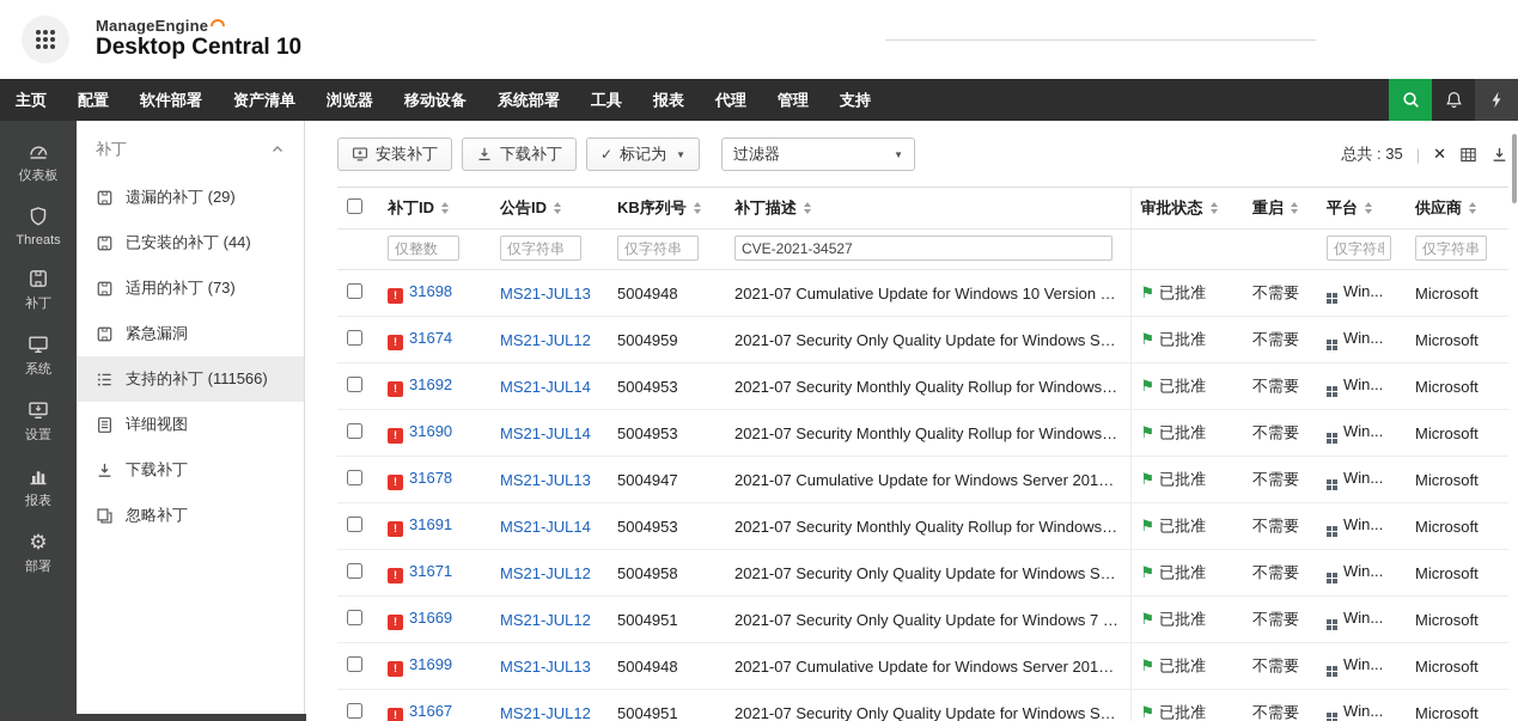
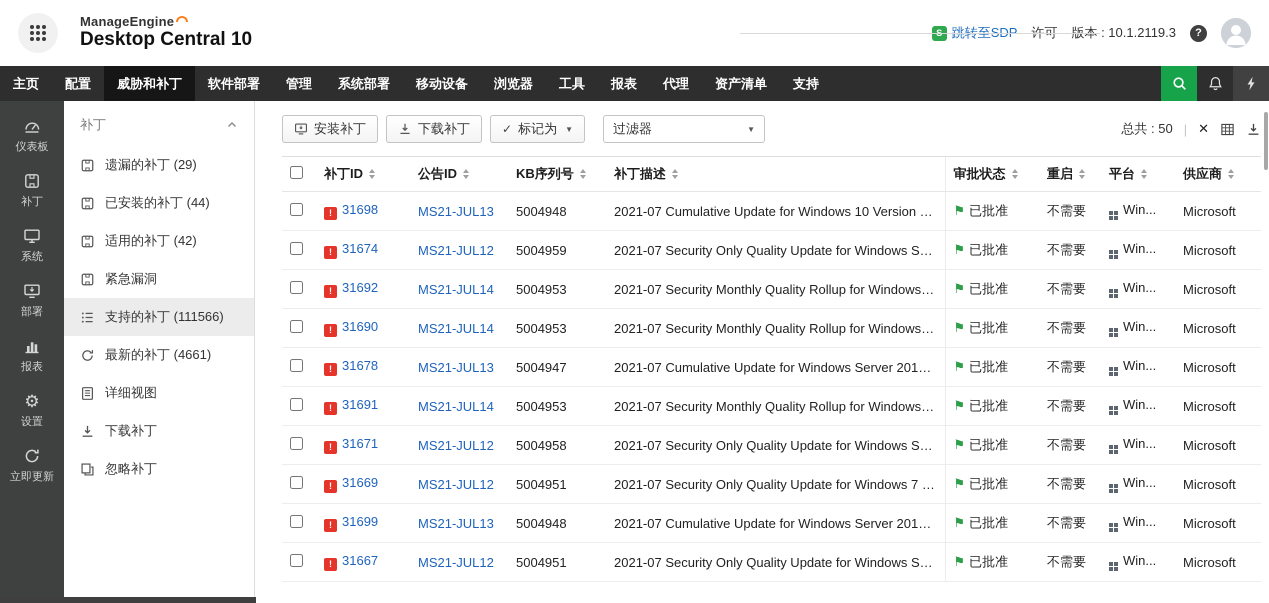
  ManageEngine
  Desktop Central 10
+ S
+ 跳转至SDP
+ 许可
+ 版本 : 10.1.2119.3
+ ?
  主页
  配置
+ 威胁和补丁
  软件部署
- 资产清单
+ 管理
- 浏览器
+ 系统部署
  移动设备
- 系统部署
+ 浏览器
  工具
  报表
  代理
- 管理
+ 资产清单
  支持
  仪表板
- Threats
  补丁
  系统
- 设置
+ 部署
  报表
  ⚙
- 部署
+ 设置
+ 立即更新
  补丁
  遗漏的补丁 (29)
  已安装的补丁 (44)
- 适用的补丁 (73)
+ 适用的补丁 (42)
  紧急漏洞
  支持的补丁 (111566)
+ 最新的补丁 (4661)
  详细视图
  下载补丁
  忽略补丁
  安装补丁
  下载补丁
  ✓
  标记为
  ▼
  过滤器
  ▼
- 总共 : 35
+ 总共 : 50
  |
  ✕
  	补丁ID	公告ID	KB序列号	补丁描述	审批状态	重启	平台	供应商
- 	仅整数	仅字符串	仅字符串	CVE-2021-34527			仅字符串	仅字符串
  	! 31698	MS21-JUL13	5004948	2021-07 Cumulative Update for Windows 10 Version 1607	⚑ 已批准	不需要	Win...	Microsoft
  	! 31674	MS21-JUL12	5004959	2021-07 Security Only Quality Update for Windows Serve	⚑ 已批准	不需要	Win...	Microsoft
  	! 31692	MS21-JUL14	5004953	2021-07 Security Monthly Quality Rollup for Windows 7 fo	⚑ 已批准	不需要	Win...	Microsoft
  	! 31690	MS21-JUL14	5004953	2021-07 Security Monthly Quality Rollup for Windows Ser	⚑ 已批准	不需要	Win...	Microsoft
  	! 31678	MS21-JUL13	5004947	2021-07 Cumulative Update for Windows Server 2019 for	⚑ 已批准	不需要	Win...	Microsoft
  	! 31691	MS21-JUL14	5004953	2021-07 Security Monthly Quality Rollup for Windows 7 fo	⚑ 已批准	不需要	Win...	Microsoft
  	! 31671	MS21-JUL12	5004958	2021-07 Security Only Quality Update for Windows Serve	⚑ 已批准	不需要	Win...	Microsoft
  	! 31669	MS21-JUL12	5004951	2021-07 Security Only Quality Update for Windows 7 for x	⚑ 已批准	不需要	Win...	Microsoft
  	! 31699	MS21-JUL13	5004948	2021-07 Cumulative Update for Windows Server 2016 for	⚑ 已批准	不需要	Win...	Microsoft
  	! 31667	MS21-JUL12	5004951	2021-07 Security Only Quality Update for Windows Serve	⚑ 已批准	不需要	Win...	Microsoft
